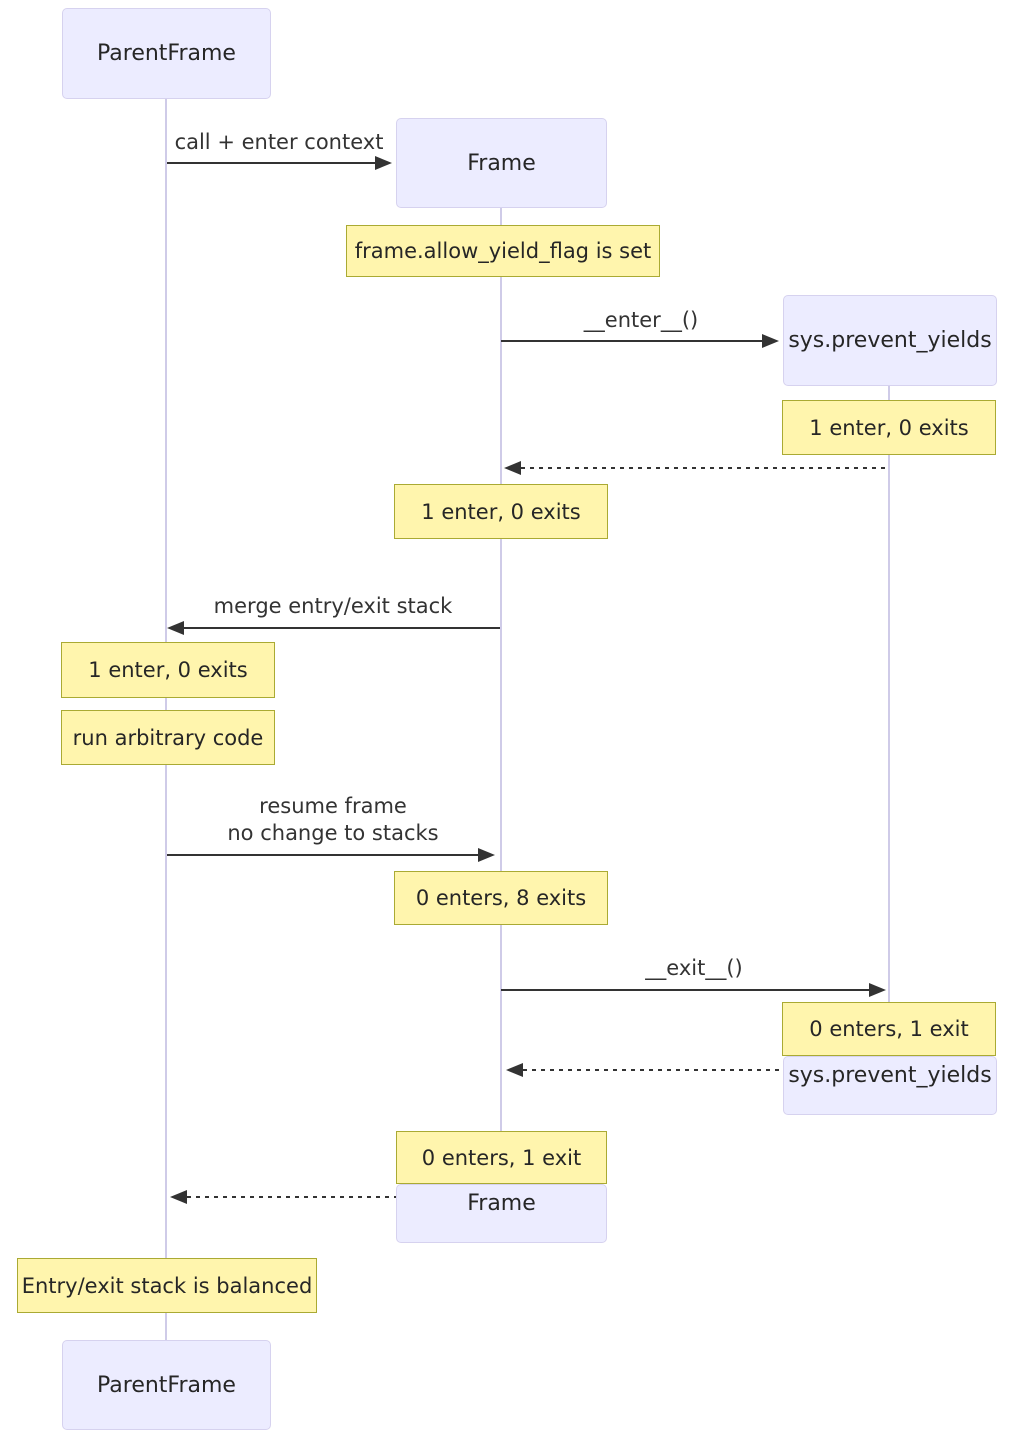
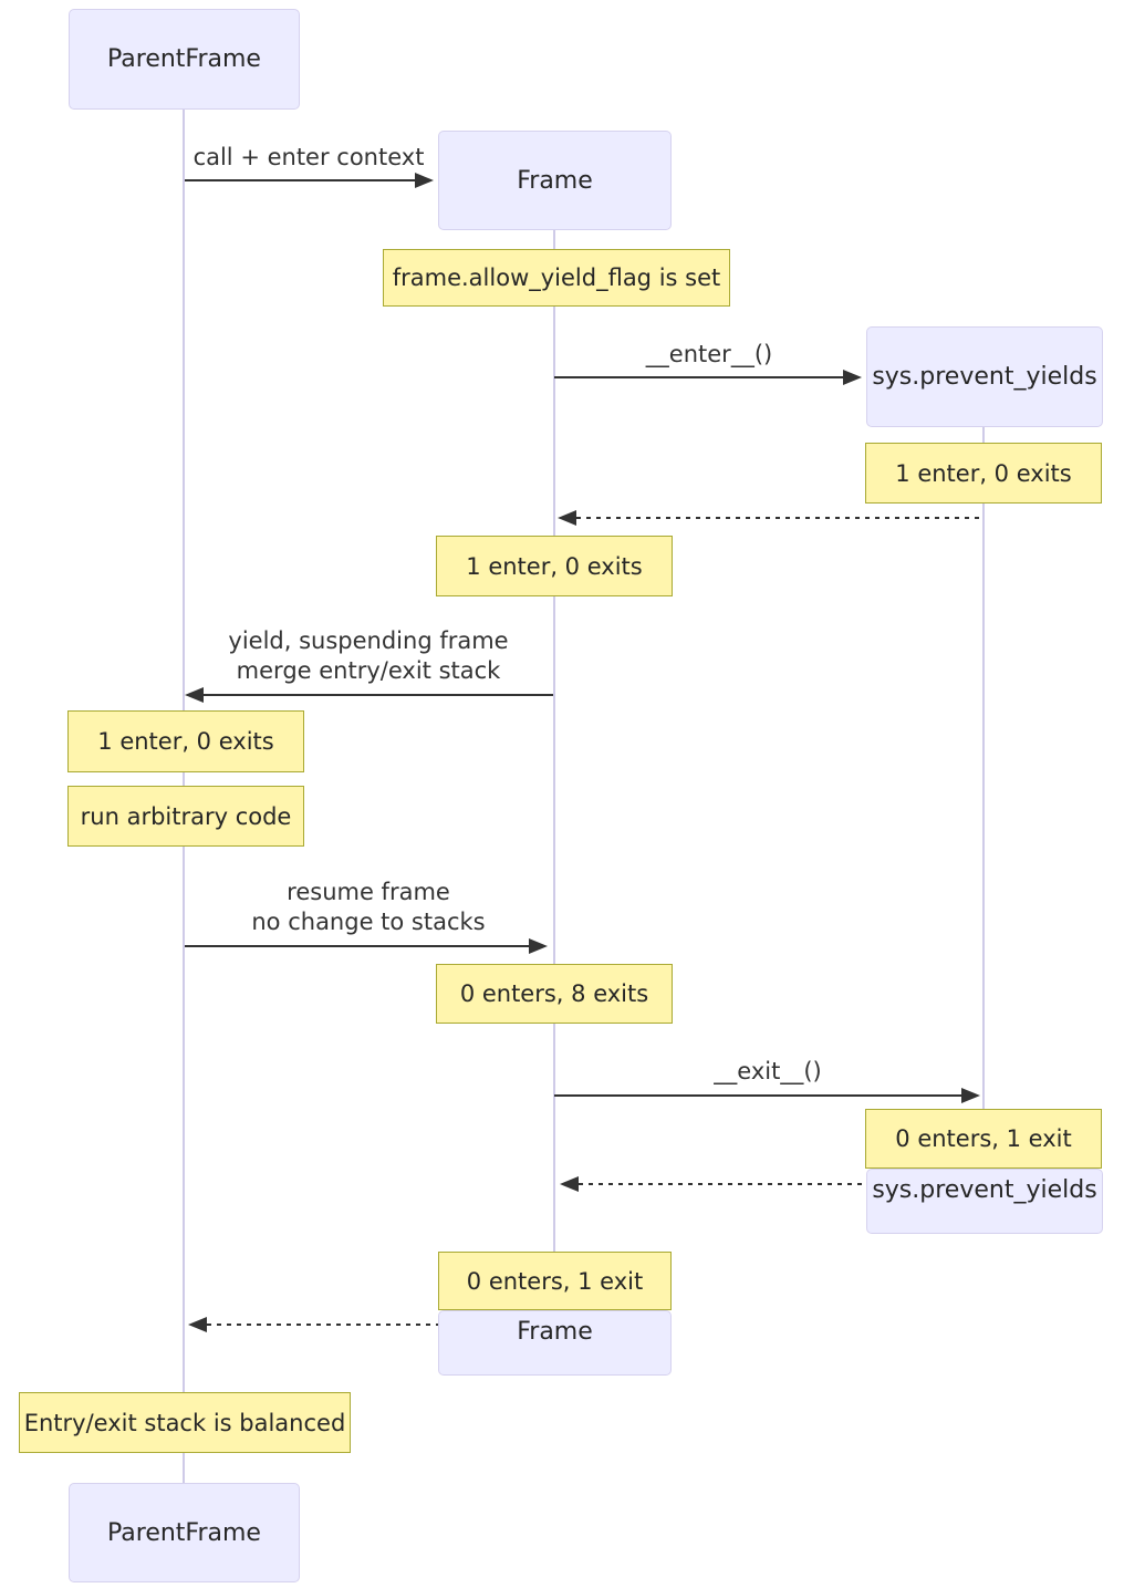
  call + enter context
  __enter__()
+ yield, suspending frame
  merge entry/exit stack
  resume frame
  no change to stacks
  __exit__()
  ParentFrame
  Frame
  sys.prevent_yields
  sys.prevent_yields
  Frame
  ParentFrame
  frame.allow_yield_flag is set
  1 enter, 0 exits
  1 enter, 0 exits
  1 enter, 0 exits
  run arbitrary code
  0 enters, 8 exits
  0 enters, 1 exit
  0 enters, 1 exit
  Entry/exit stack is balanced
